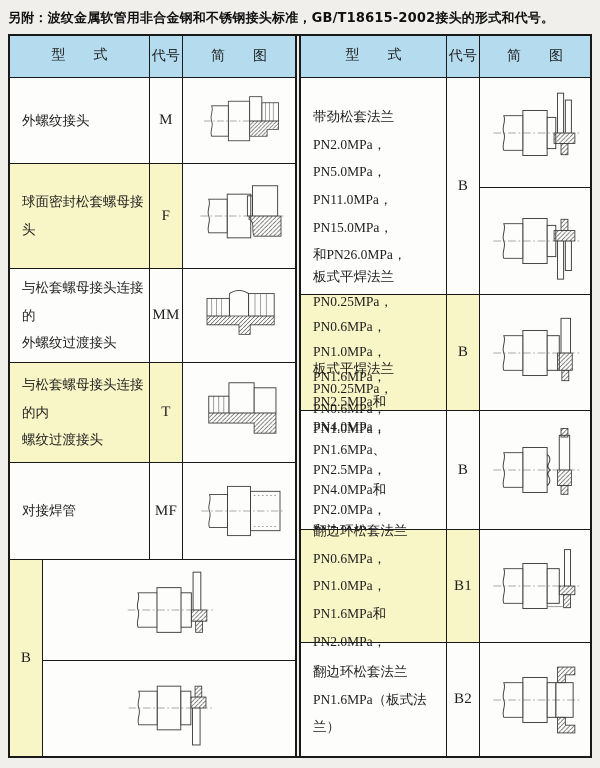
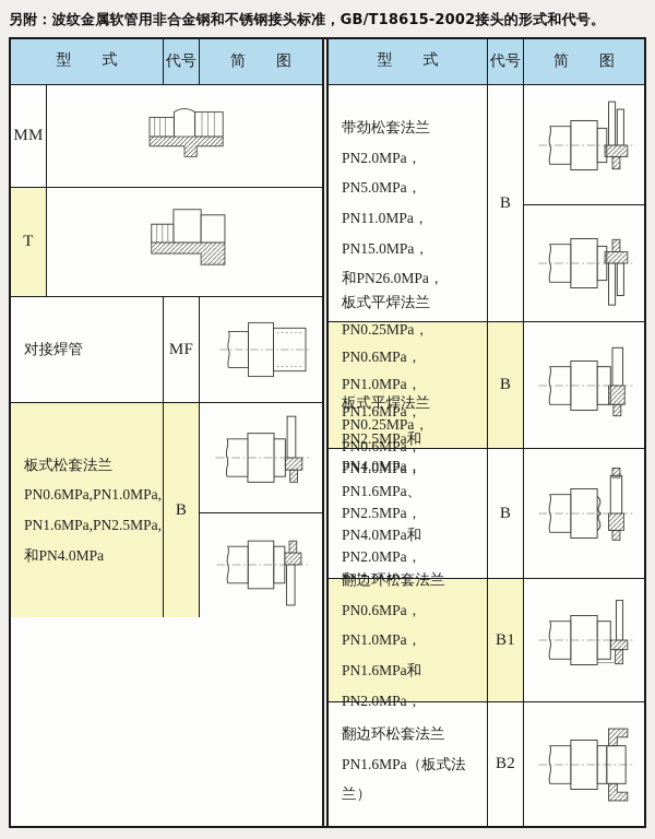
  另附：波纹金属软管用非合金钢和不锈钢接头标准，GB/T18615-2002接头的形式和代号。
  型 式
  代号
  简 图
- 外螺纹接头
- M
- 球面密封松套螺母接头
- F
- 与松套螺母接头连接的
- 外螺纹过渡接头
  MM
- 与松套螺母接头连接的内
- 螺纹过渡接头
  T
  对接焊管
  MF
+ 板式松套法兰
+ PN0.6MPa,PN1.0MPa,
+ PN1.6MPa,PN2.5MPa,
+ 和PN4.0MPa
  B
  型 式
  代号
  简 图
  带劲松套法兰
  PN2.0MPa，PN5.0MPa，
  PN11.0MPa，PN15.0MPa，
  和PN26.0MPa，
  B
  板式平焊法兰
  PN0.25MPa，PN0.6MPa，
  PN1.0MPa，PN1.6MPa，
  B
  板式平焊法兰
  PN0.25MPa，PN0.6MPa，
  PN1.0MPa，PN1.6MPa、
  PN2.5MPa，PN4.0MPa和
  B
  翻边环松套法兰
  PN0.6MPa，PN1.0MPa，
  PN1.6MPa和PN2.0MPa，
  B1
  翻边环松套法兰
  PN1.6MPa（板式法兰）
  B2
